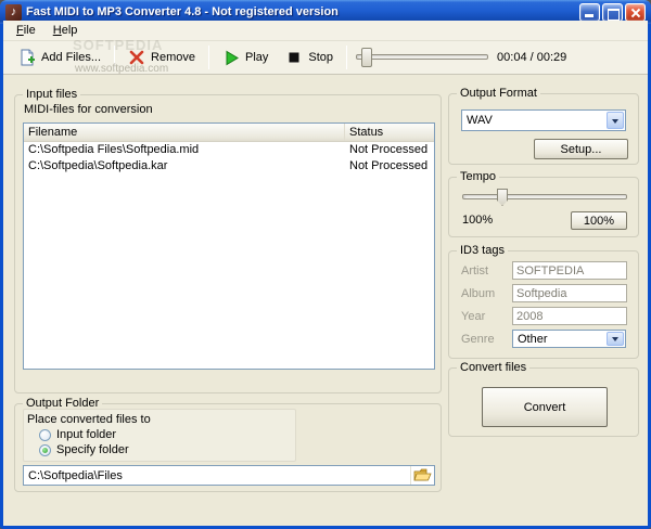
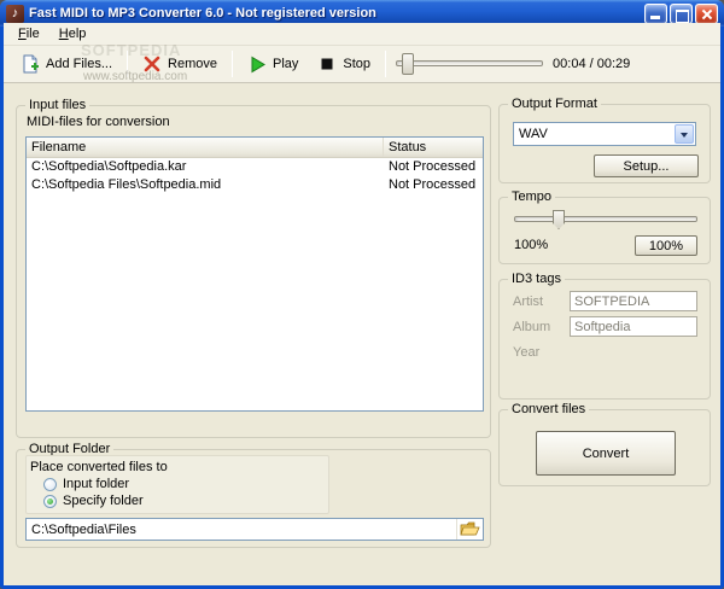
  ♪
- Fast MIDI to MP3 Converter 4.8 - Not registered version
+ Fast MIDI to MP3 Converter 6.0 - Not registered version
  File
  Help
  Add Files...
  Remove
  Play
  Stop
  00:04 / 00:29
  SOFTPEDIA
  www.softpedia.com
  Input files
  MIDI-files for conversion
  Filename
  Status
- C:\Softpedia Files\Softpedia.mid
+ C:\Softpedia\Softpedia.kar
  Not Processed
- C:\Softpedia\Softpedia.kar
+ C:\Softpedia Files\Softpedia.mid
  Not Processed
  Output Folder
  Place converted files to
  Input folder
  Specify folder
  C:\Softpedia\Files
  Output Format
  WAV
  Setup...
  Tempo
  100%
  100%
  ID3 tags
  Artist
  SOFTPEDIA
  Album
  Softpedia
  Year
- 2008
- Genre
- Other
  Convert files
  Convert
